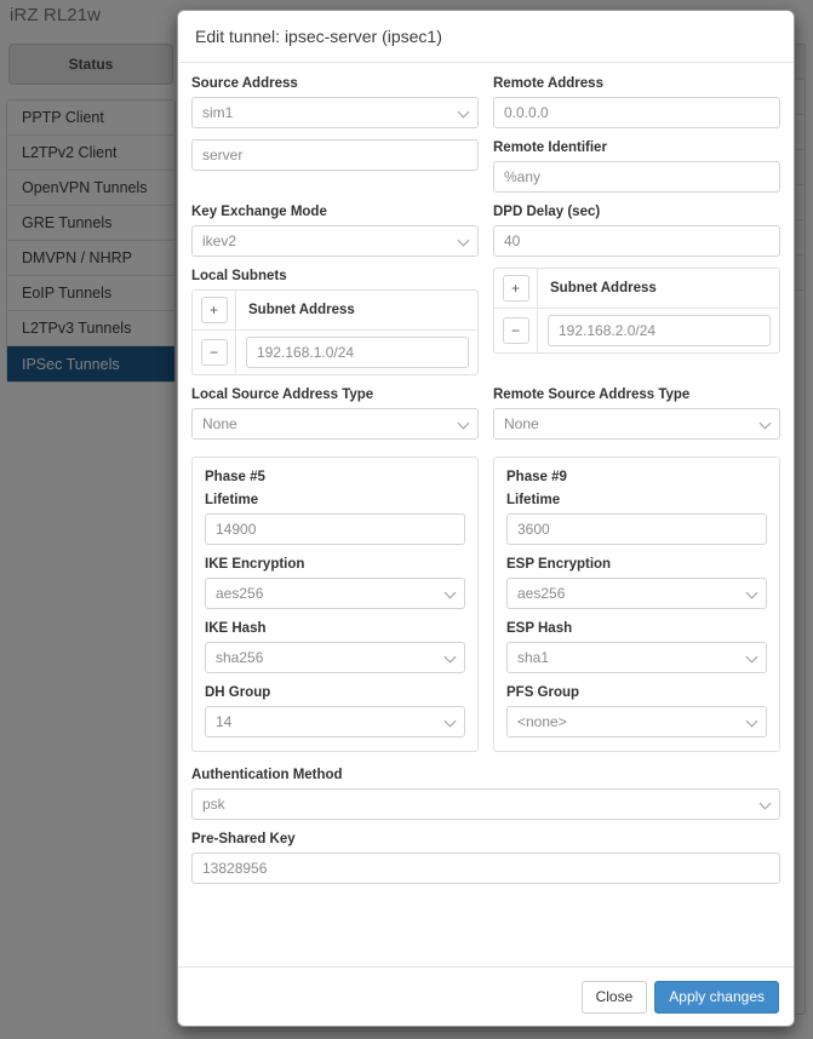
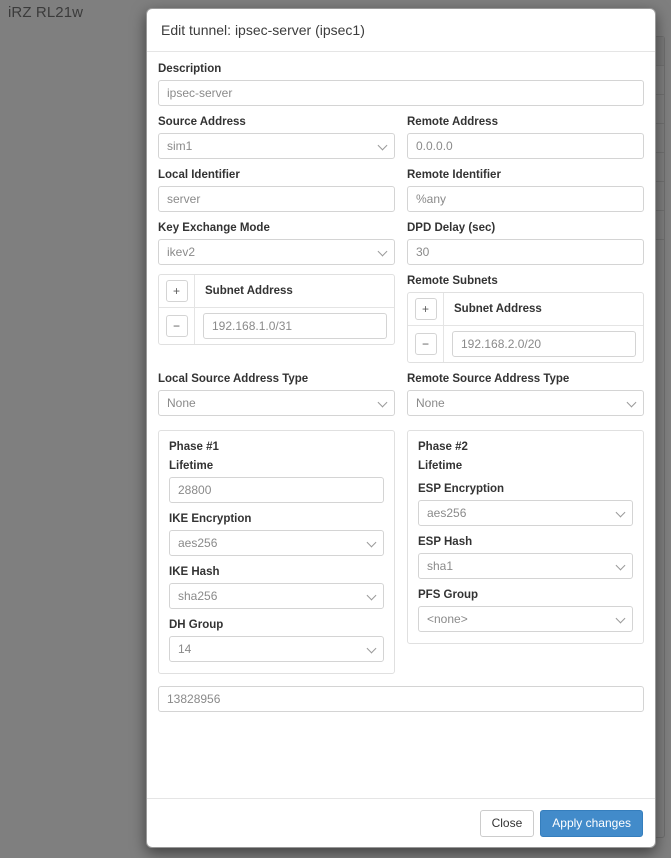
  iRZ RL21w
- Status
- PPTP Client
- L2TPv2 Client
- OpenVPN Tunnels
- GRE Tunnels
- DMVPN / NHRP
- EoIP Tunnels
- L2TPv3 Tunnels
- IPSec Tunnels
  Edit tunnel: ipsec-server (ipsec1)
+ Description
+ ipsec-server
  Source Address
  sim1
  Remote Address
  0.0.0.0
+ Local Identifier
  server
  Remote Identifier
  %any
  Key Exchange Mode
  ikev2
  DPD Delay (sec)
- 40
+ 30
- Local Subnets
  +
  Subnet Address
  −
- 192.168.1.0/24
+ 192.168.1.0/31
+ Remote Subnets
  +
  Subnet Address
  −
- 192.168.2.0/24
+ 192.168.2.0/20
  Local Source Address Type
  None
  Remote Source Address Type
  None
- Phase #5
+ Phase #1
  Lifetime
- 14900
+ 28800
  IKE Encryption
  aes256
  IKE Hash
  sha256
  DH Group
  14
- Phase #9
+ Phase #2
  Lifetime
- 3600
  ESP Encryption
  aes256
  ESP Hash
  sha1
  PFS Group
  <none>
- Authentication Method
- psk
- Pre-Shared Key
  13828956
  Close
  Apply changes
